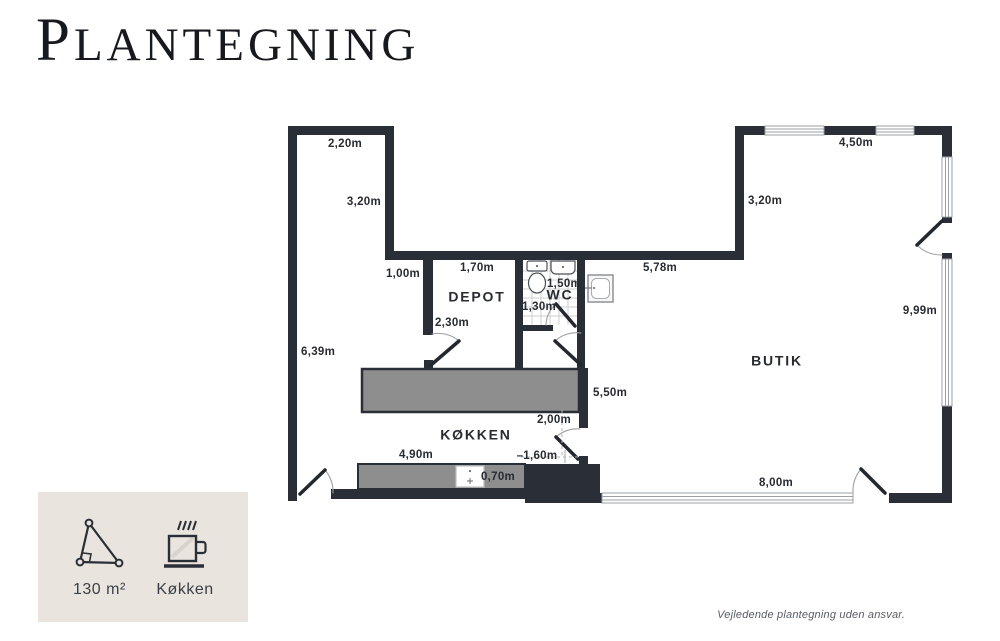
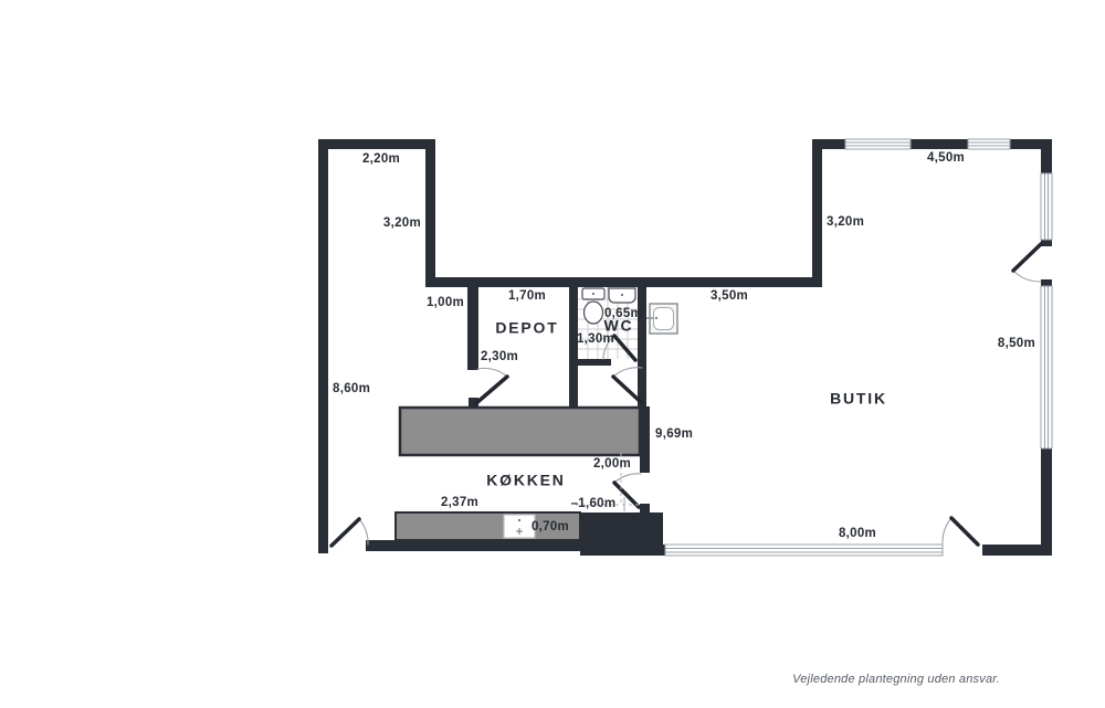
- PLANTEGNING
  2,20m
  3,20m
  1,00m
  1,70m
  2,30m
- 1,50m
+ 0,65m
  1,30m
- 5,78m
+ 3,50m
  3,20m
  4,50m
- 6,39m
+ 8,60m
- 9,99m
+ 8,50m
- 5,50m
+ 9,69m
  2,00m
- 4,90m
+ 2,37m
  –1,60m
  0,70m
  8,00m
  DEPOT
  WC
  KØKKEN
  BUTIK
- 130 m²
- Køkken
  Vejledende plantegning uden ansvar.
